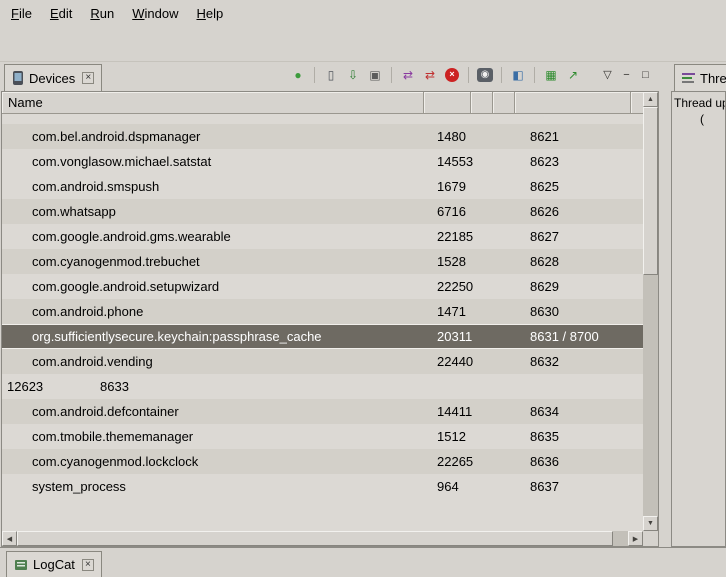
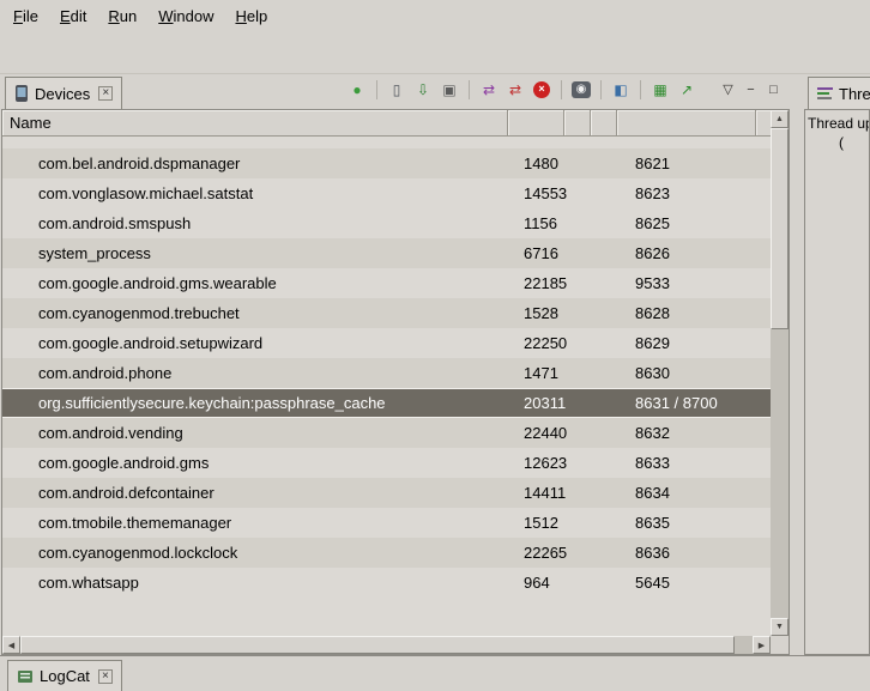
  File
  Edit
  Run
  Window
  Help
  Devices
  ×
  ●
  ▯
  ⇩
  ▣
  ⇄
  ⇄
  ×
  ◉
  ◧
  ▦
  ↗
  ▽
  −
  □
  Name
  com.bel.android.dspmanager
  1480
  8621
  com.vonglasow.michael.satstat
  14553
  8623
  com.android.smspush
- 1679
+ 1156
  8625
- com.whatsapp
+ system_process
  6716
  8626
  com.google.android.gms.wearable
  22185
- 8627
+ 9533
  com.cyanogenmod.trebuchet
  1528
  8628
  com.google.android.setupwizard
  22250
  8629
  com.android.phone
  1471
  8630
  org.sufficientlysecure.keychain:passphrase_cache
  20311
  8631 / 8700
  com.android.vending
  22440
  8632
+ com.google.android.gms
  12623
  8633
  com.android.defcontainer
  14411
  8634
  com.tmobile.thememanager
  1512
  8635
  com.cyanogenmod.lockclock
  22265
  8636
- system_process
+ com.whatsapp
  964
- 8637
+ 5645
  Thread u
  (
  LogCat
  ×
